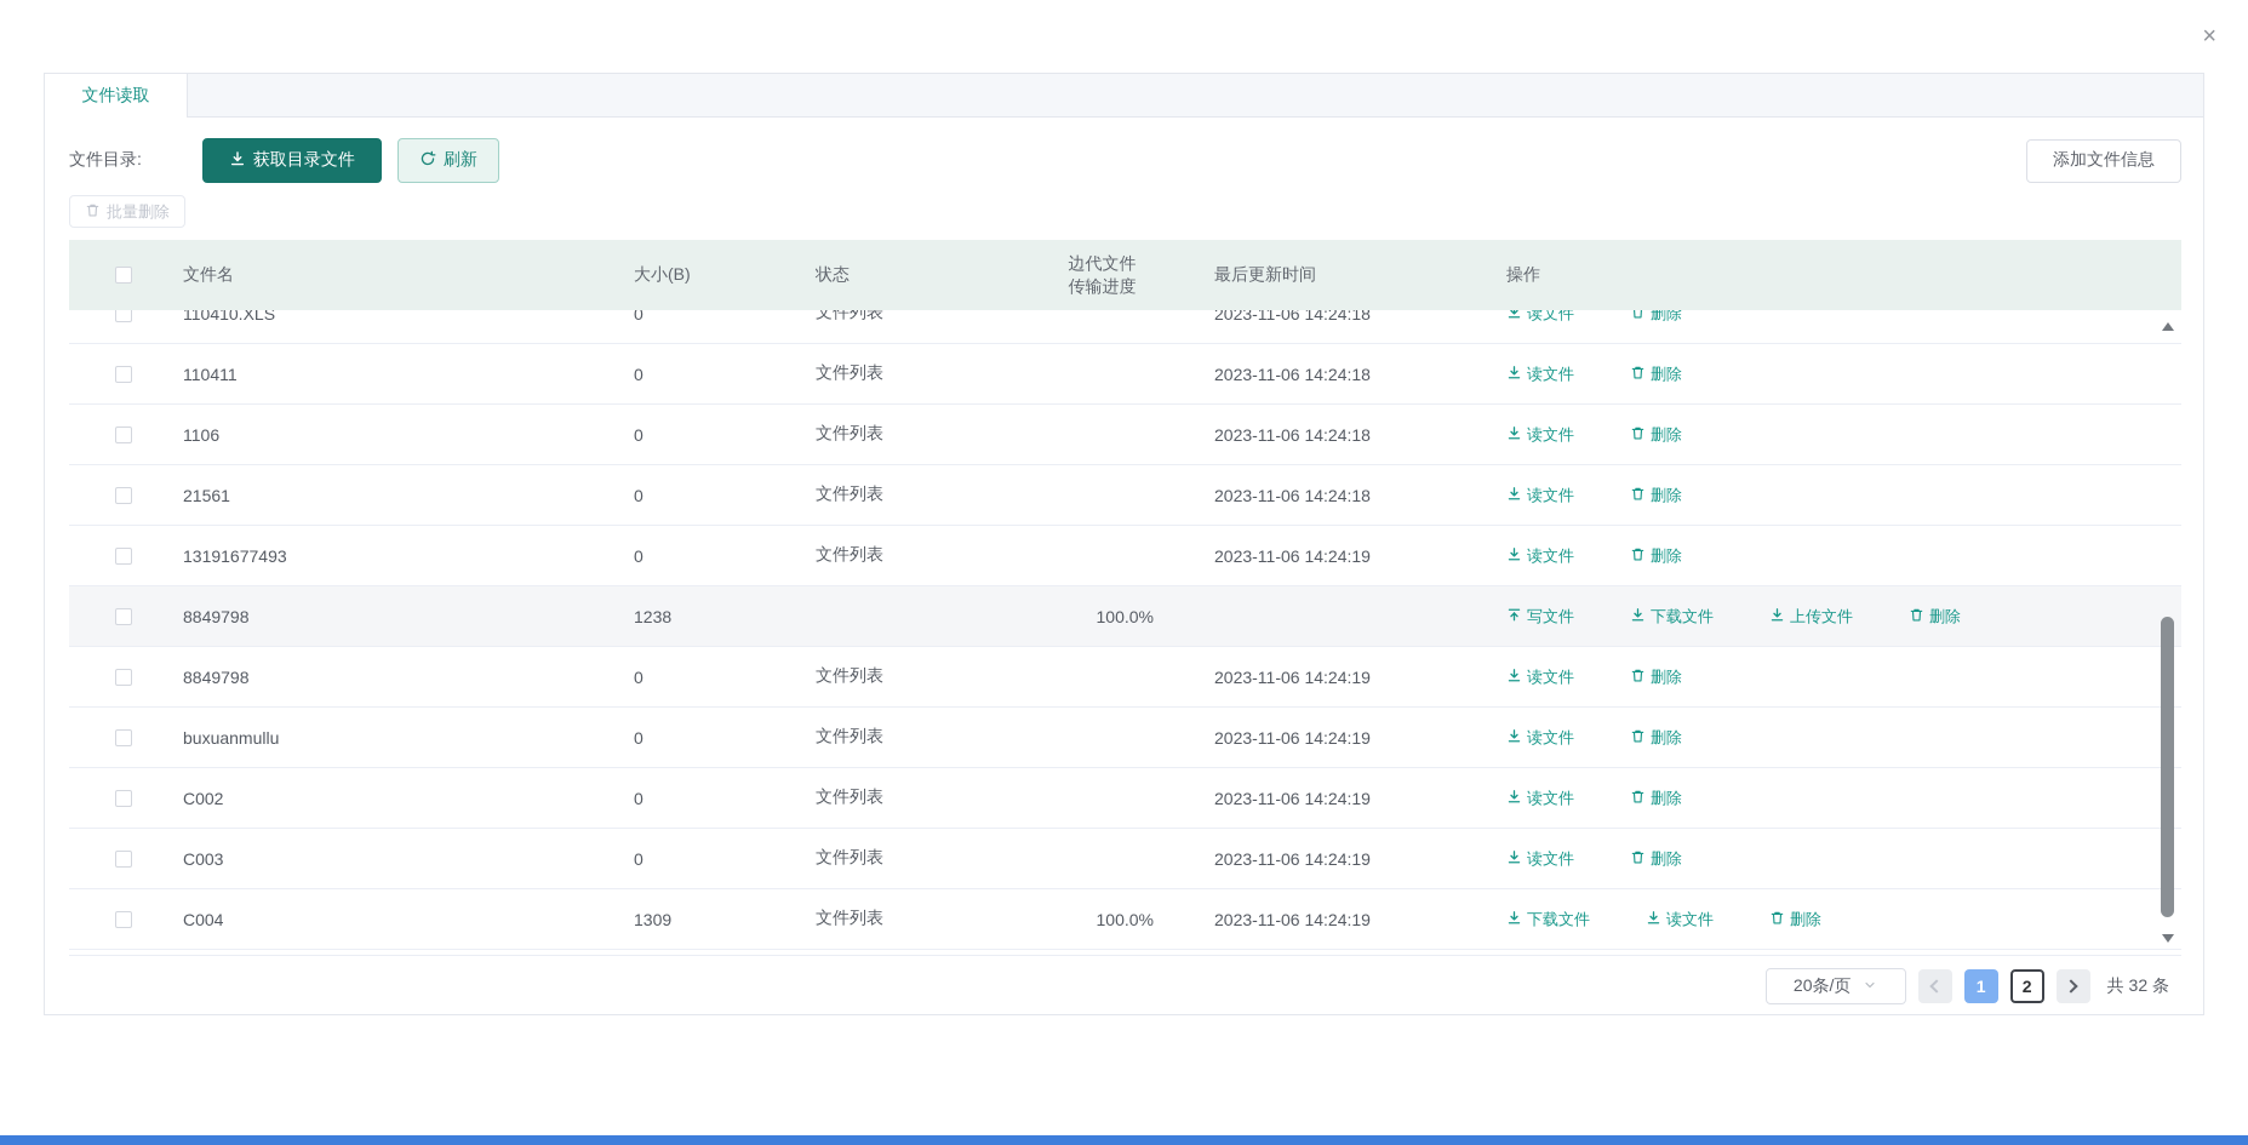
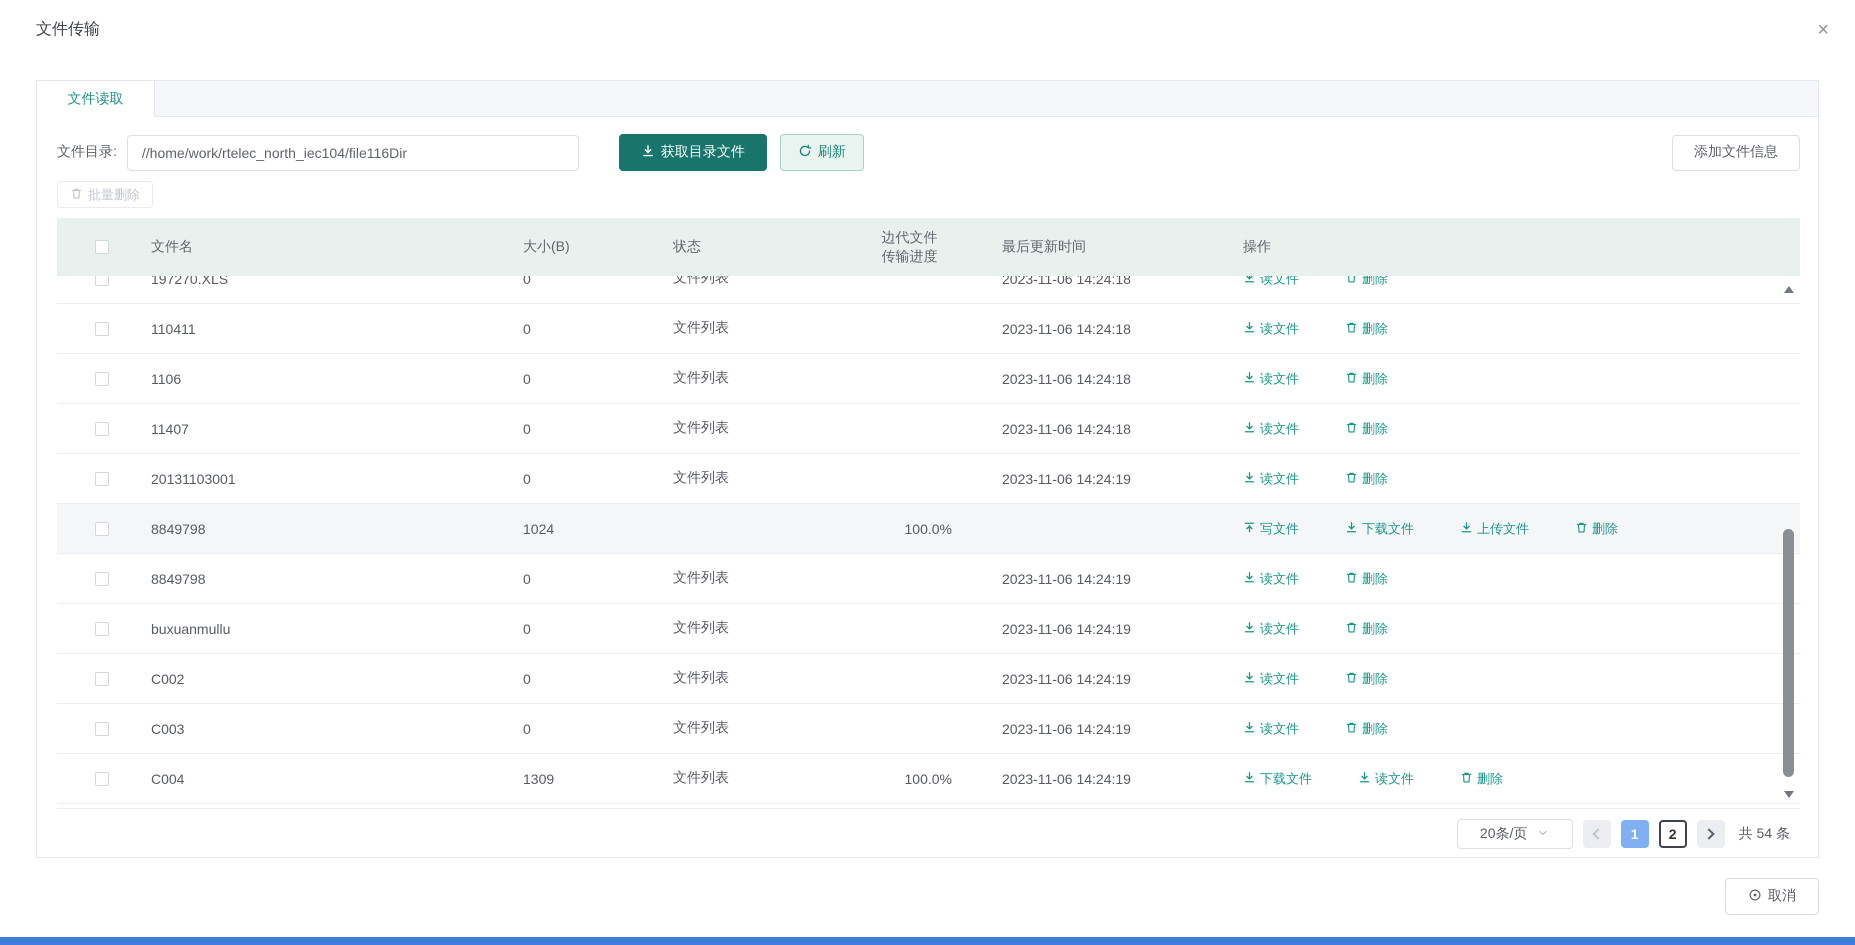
+ 文件传输
  ×
  文件读取
  文件目录:
+ //home/work/rtelec_north_iec104/file116Dir
  获取目录文件
  刷新
  添加文件信息
  批量删除
  文件名
  大小(B)
  状态
  边代文件传输进度
  最后更新时间
  操作
- 110410.XLS
+ 197270.XLS
  0
  文件列表
  2023-11-06 14:24:18
  读文件
  删除
  110411
  0
  文件列表
  2023-11-06 14:24:18
  读文件
  删除
  1106
  0
  文件列表
  2023-11-06 14:24:18
  读文件
  删除
- 21561
+ 11407
  0
  文件列表
  2023-11-06 14:24:18
  读文件
  删除
- 13191677493
+ 20131103001
  0
  文件列表
  2023-11-06 14:24:19
  读文件
  删除
  8849798
- 1238
+ 1024
  100.0%
  写文件
  下载文件
  上传文件
  删除
  8849798
  0
  文件列表
  2023-11-06 14:24:19
  读文件
  删除
  buxuanmullu
  0
  文件列表
  2023-11-06 14:24:19
  读文件
  删除
  C002
  0
  文件列表
  2023-11-06 14:24:19
  读文件
  删除
  C003
  0
  文件列表
  2023-11-06 14:24:19
  读文件
  删除
  C004
  1309
  文件列表
  100.0%
  2023-11-06 14:24:19
  下载文件
  读文件
  删除
  20条/页
  1
  2
- 共 32 条
+ 共 54 条
+ 取消
